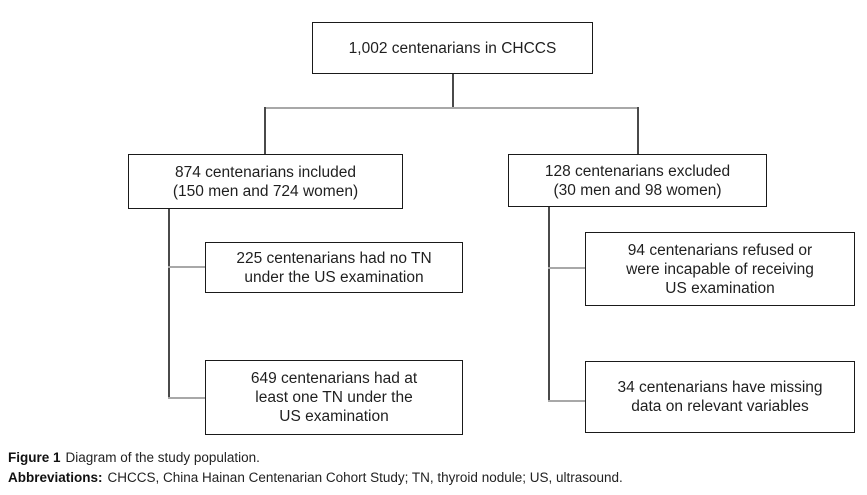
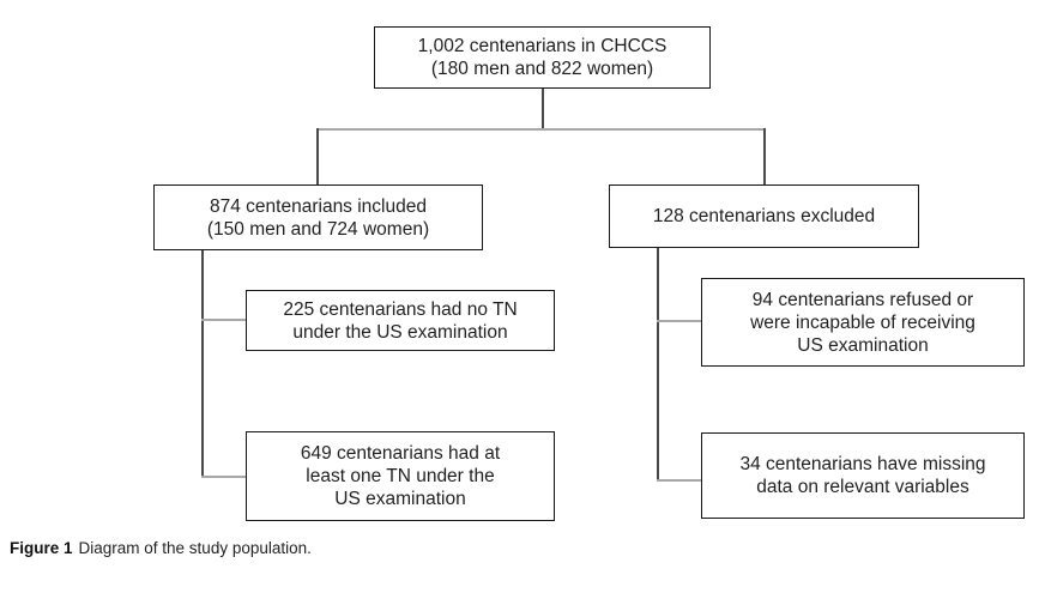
  1,002 centenarians in CHCCS
+ (180 men and 822 women)
  874 centenarians included
  (150 men and 724 women)
  128 centenarians excluded
- (30 men and 98 women)
  225 centenarians had no TN
  under the US examination
  649 centenarians had at
  least one TN under the
  US examination
  94 centenarians refused or
  were incapable of receiving
  US examination
  34 centenarians have missing
  data on relevant variables
  Figure 1 Diagram of the study population.
- Abbreviations: CHCCS, China Hainan Centenarian Cohort Study; TN, thyroid nodule; US, ultrasound.
